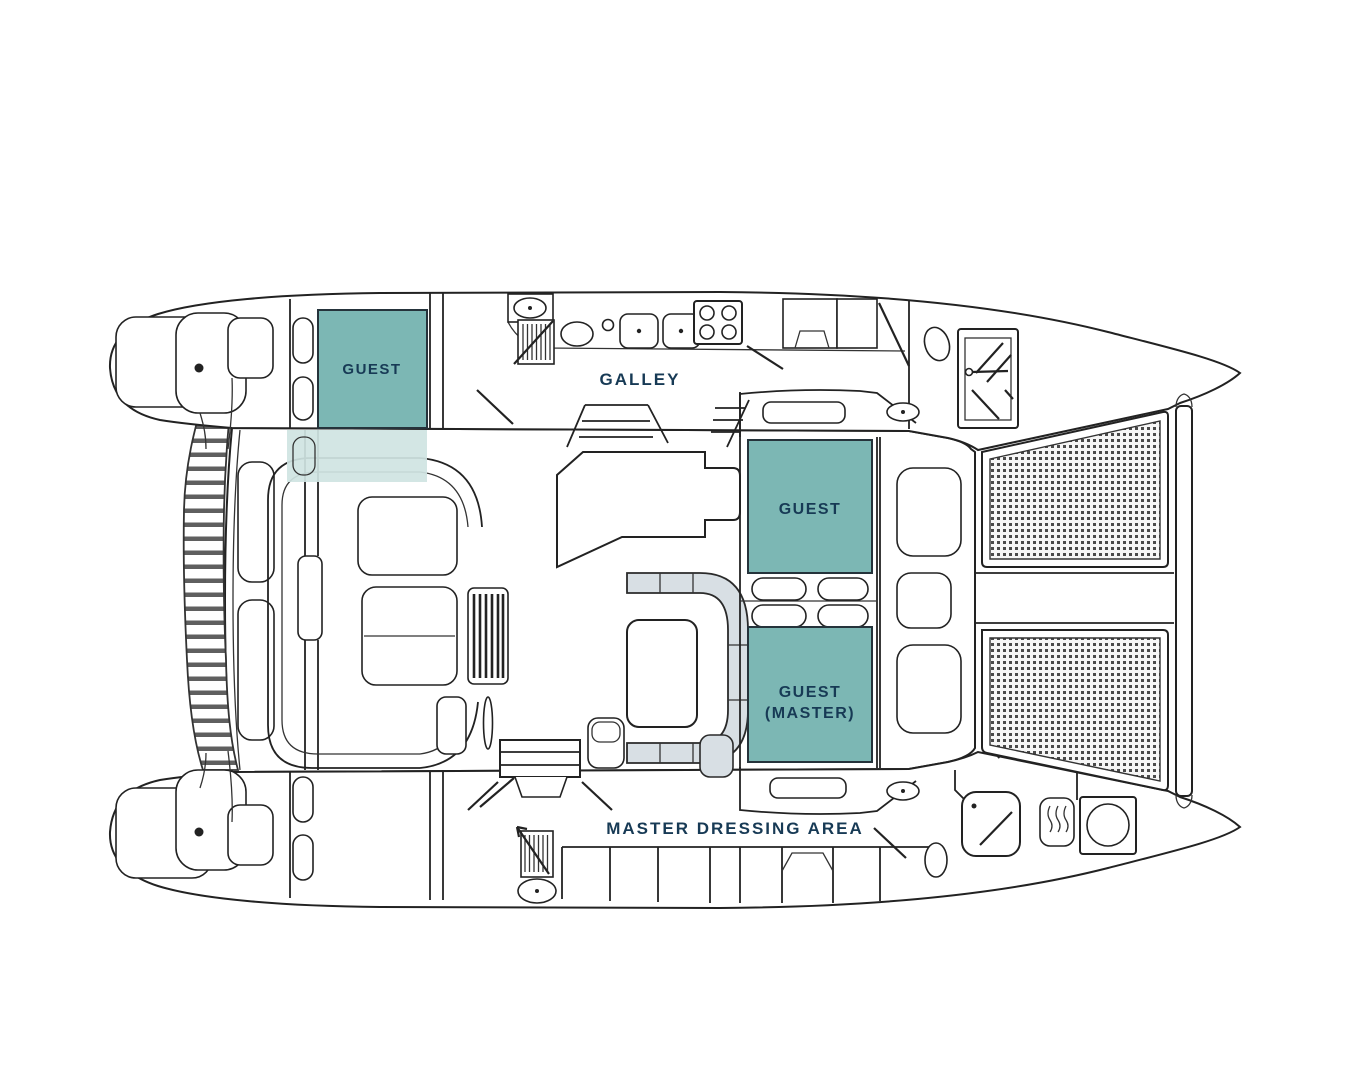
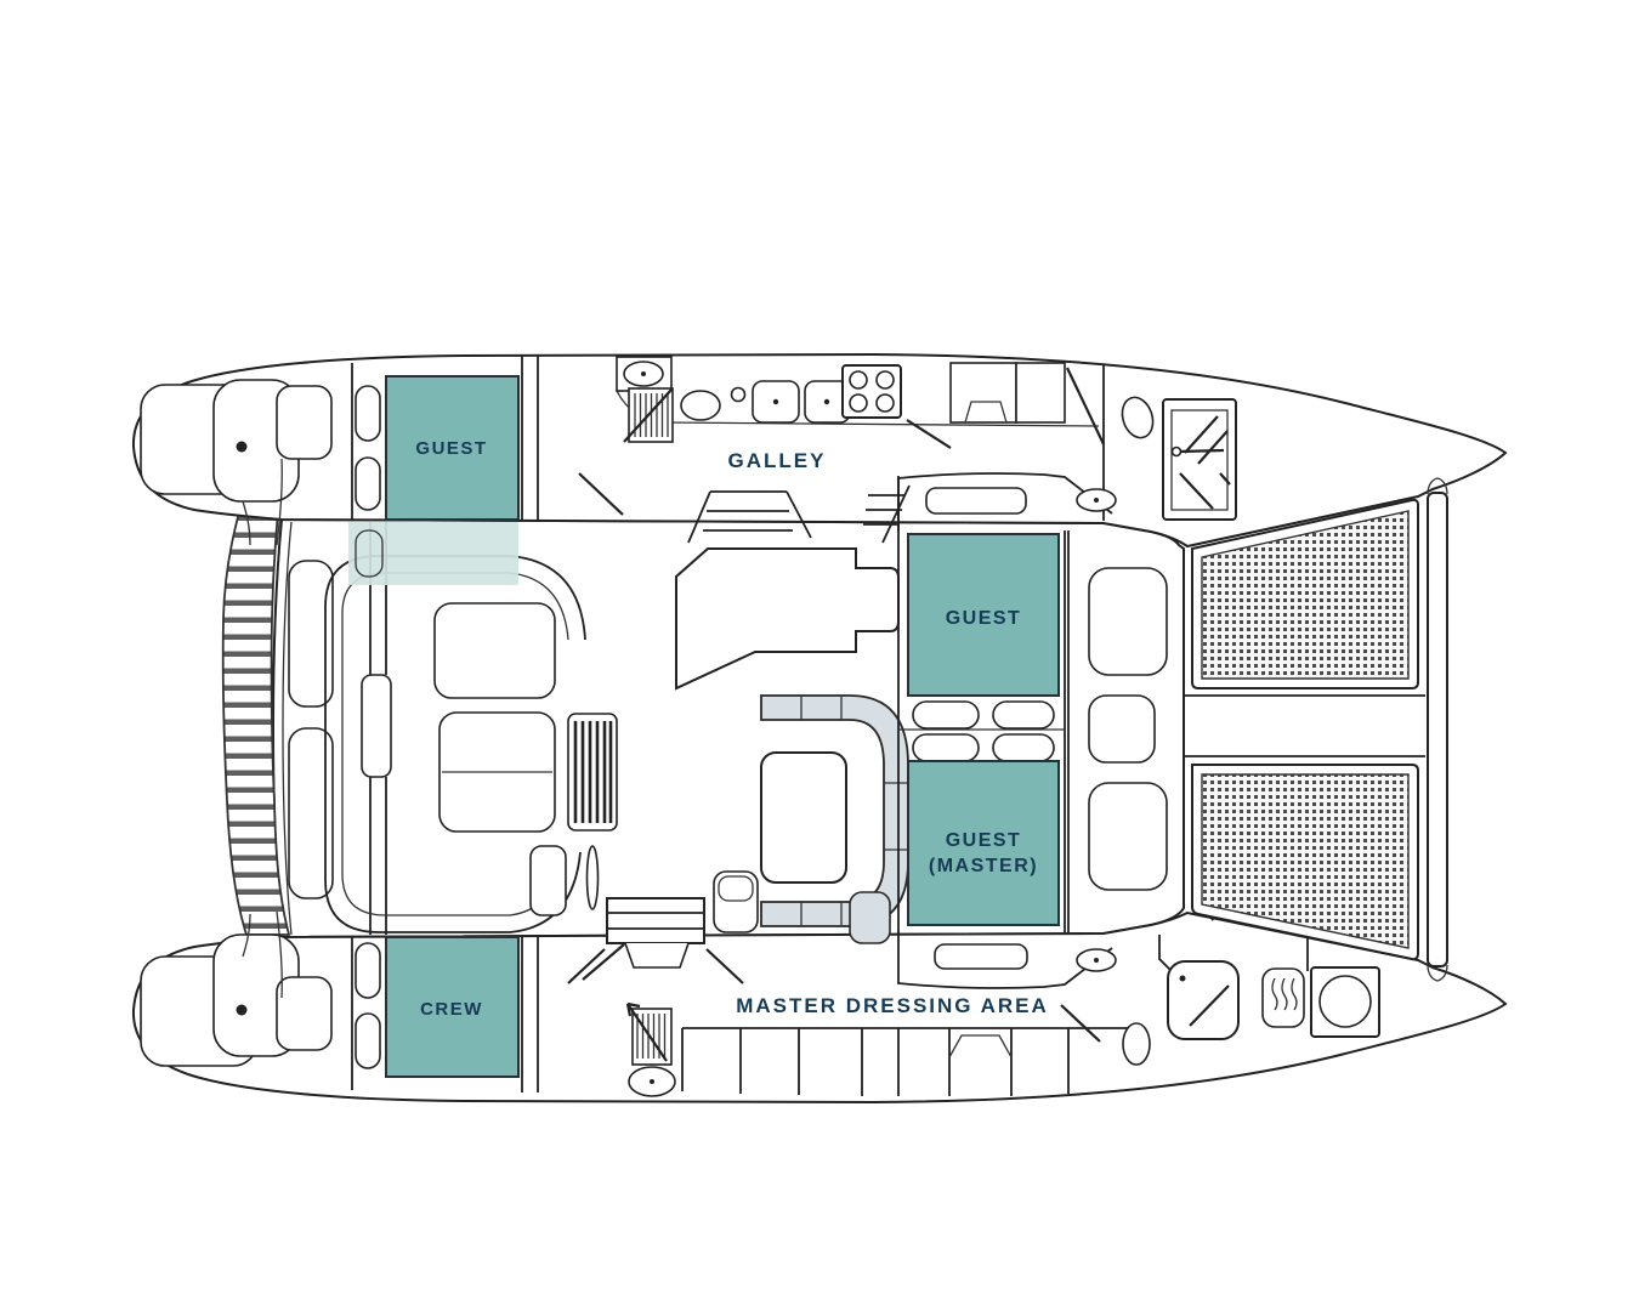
  GALLEY
  GUEST
+ CREW
  GUEST
  GUEST
  (MASTER)
  MASTER DRESSING AREA
